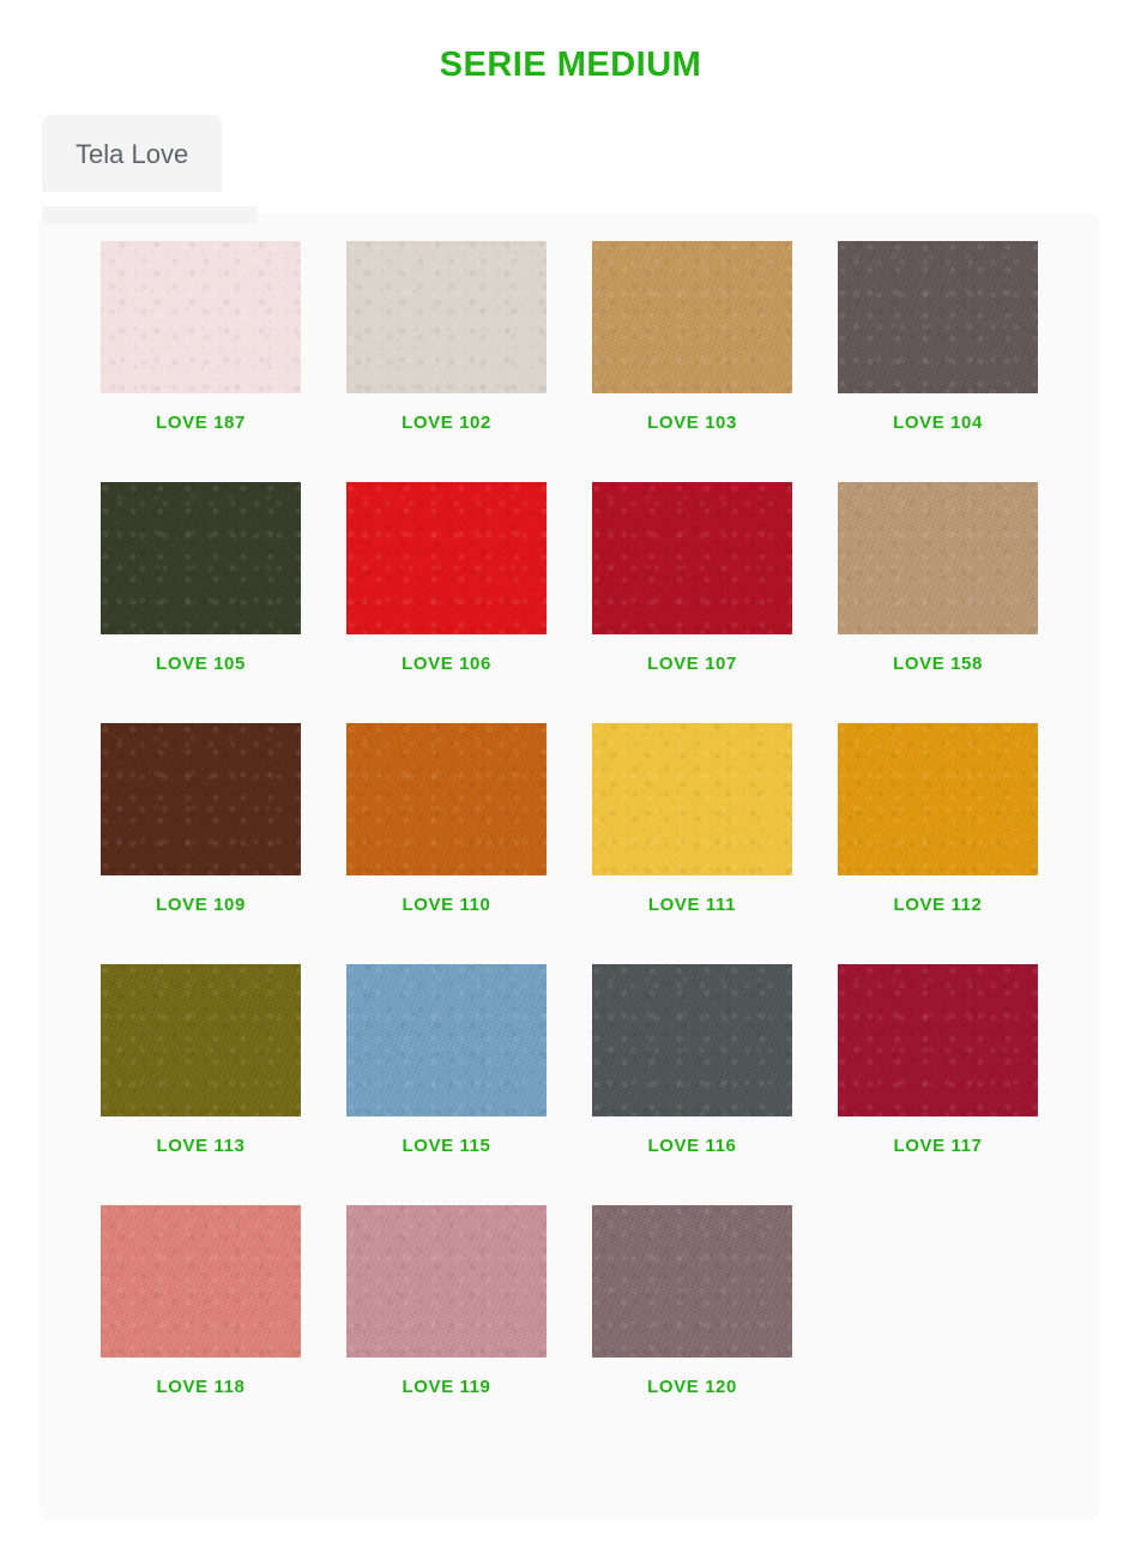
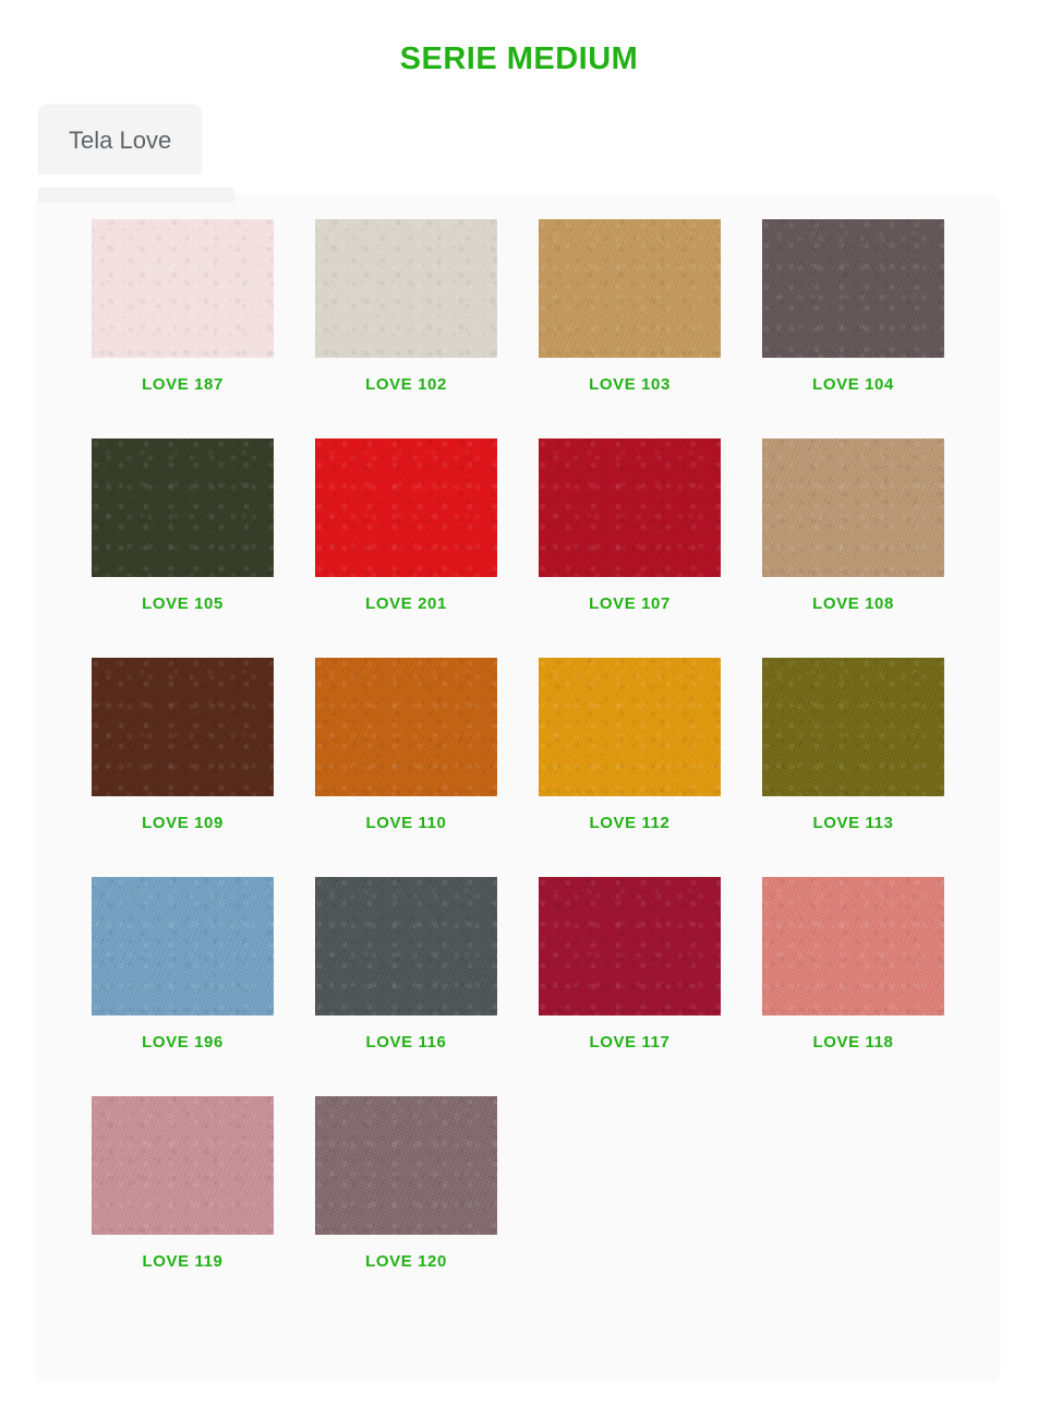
  SERIE MEDIUM
  Tela Love
  LOVE 187
  LOVE 102
  LOVE 103
  LOVE 104
  LOVE 105
- LOVE 106
+ LOVE 201
  LOVE 107
- LOVE 158
+ LOVE 108
  LOVE 109
  LOVE 110
- LOVE 111
  LOVE 112
  LOVE 113
- LOVE 115
+ LOVE 196
  LOVE 116
  LOVE 117
  LOVE 118
  LOVE 119
  LOVE 120
